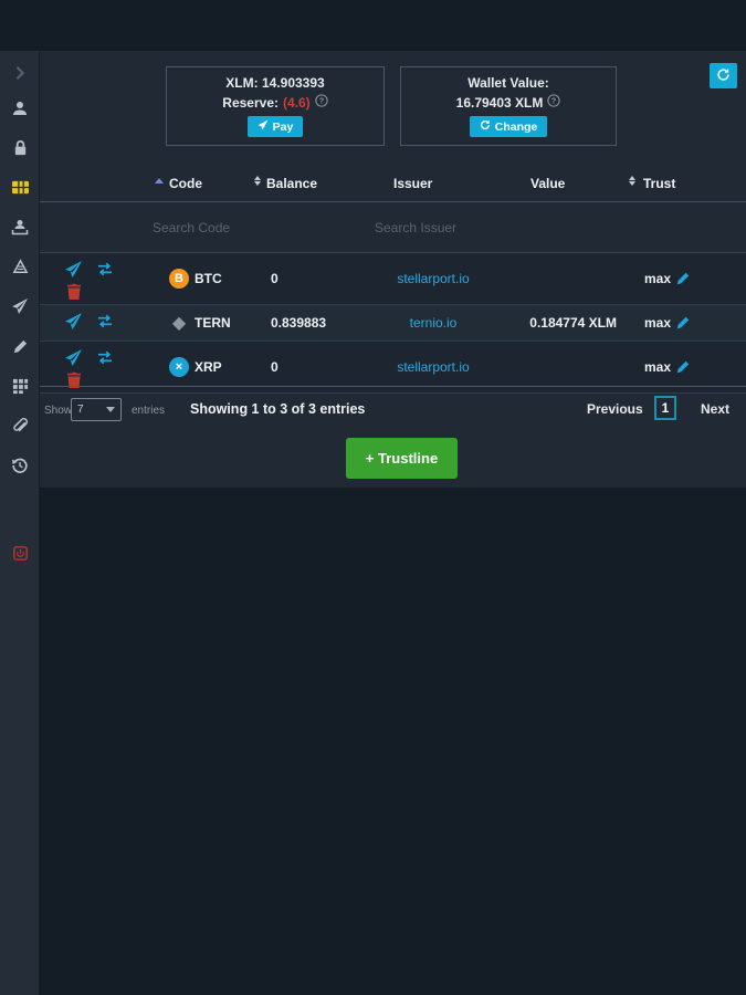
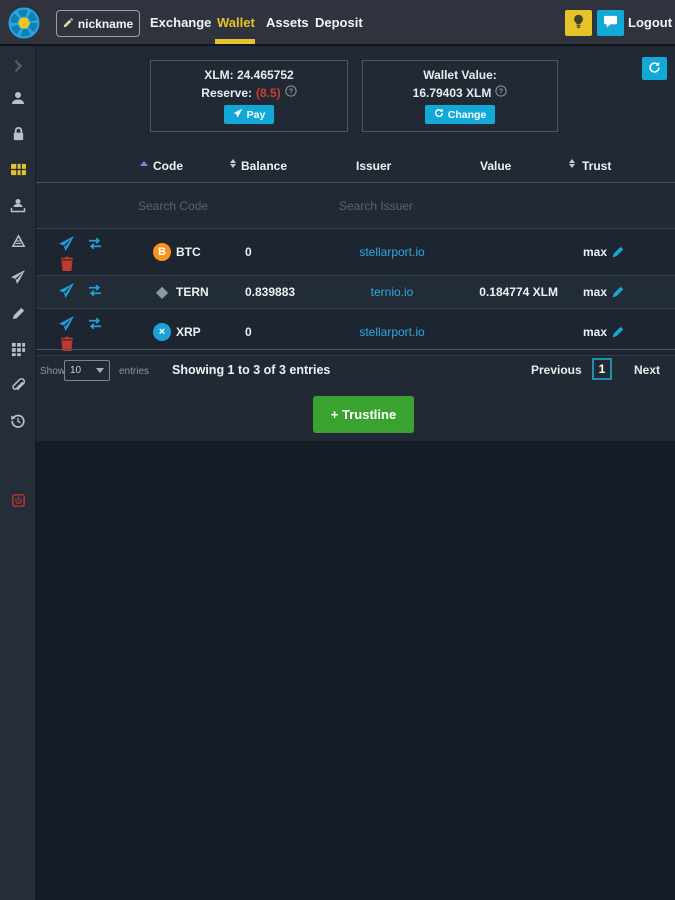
+ nickname
+ Exchange
+ Wallet
+ Assets
+ Deposit
+ Logout
- XLM: 14.903393
+ XLM: 24.465752
  Reserve:
- (4.6)
+ (8.5)
  ?
  Pay
  Wallet Value:
  16.79403 XLM
  ?
  Change
  Code
  Balance
  Issuer
  Value
  Trust
  Search Code
  Search Issuer
  B
  BTC
  0
  stellarport.io
  max
  ◆
  TERN
  0.839883
  ternio.io
  0.184774 XLM
  max
  ×
  XRP
  0
  stellarport.io
  max
  Show
- 7
+ 10
  entries
  Showing 1 to 3 of 3 entries
  Previous
  1
  Next
  + Trustline
